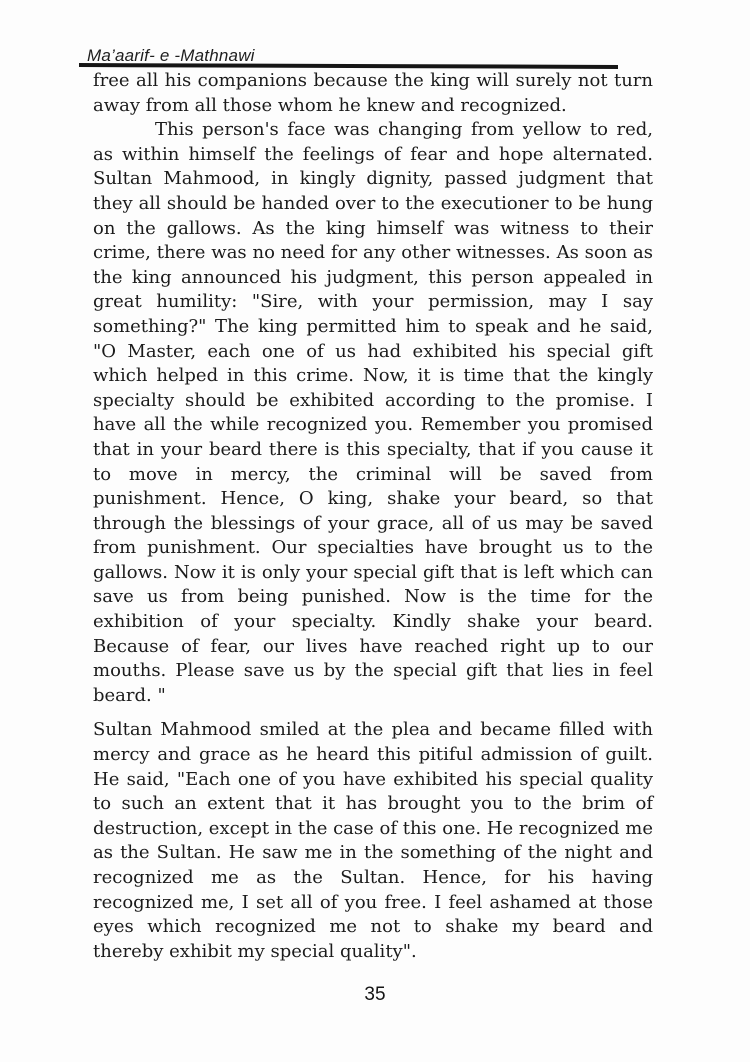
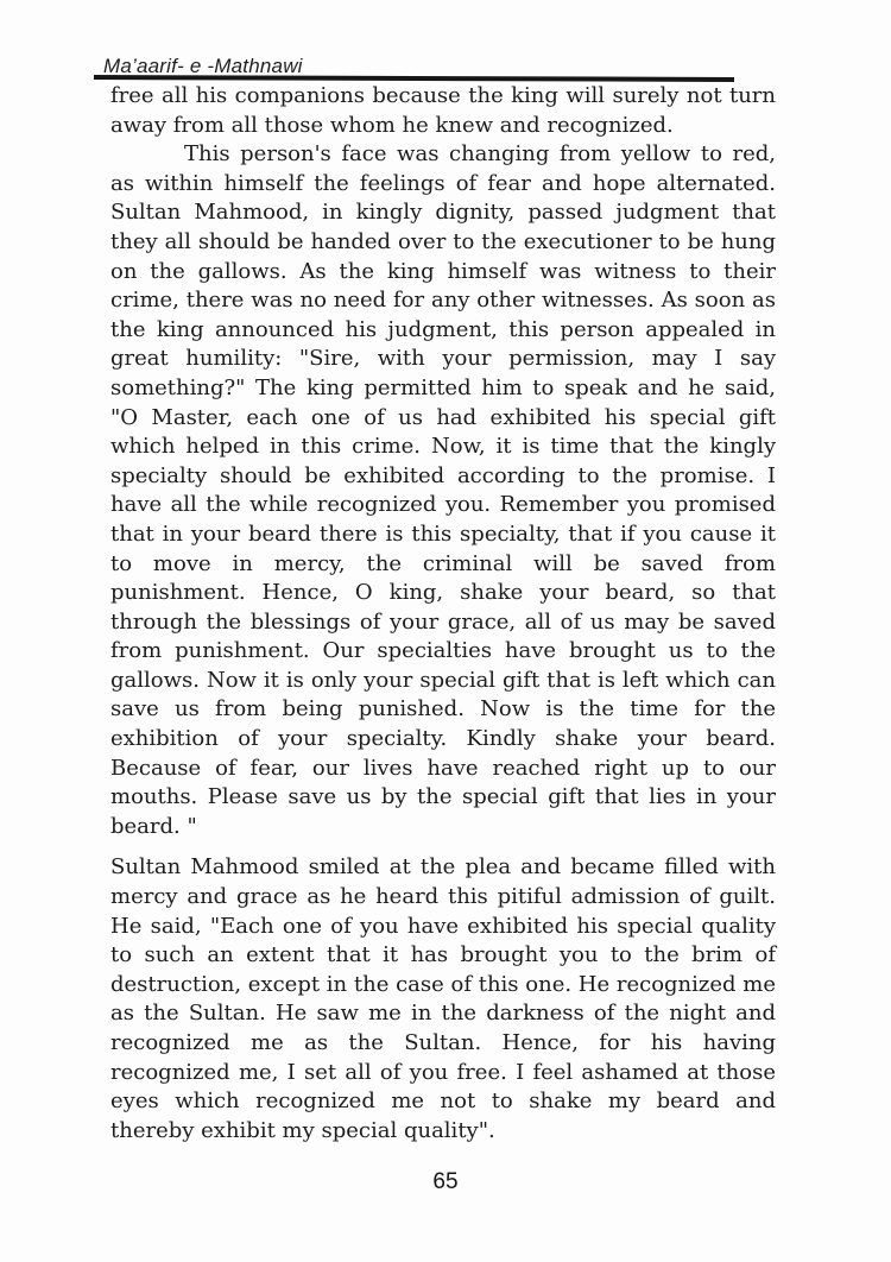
  Ma’aarif- e -Mathnawi
  free all his companions because the king will surely not turn away from all those whom he knew and recognized.
- This person's face was changing from yellow to red, as within himself the feelings of fear and hope alternated. Sultan Mahmood, in kingly dignity, passed judgment that they all should be handed over to the executioner to be hung on the gallows. As the king himself was witness to their crime, there was no need for any other witnesses. As soon as the king announced his judgment, this person appealed in great humility: "Sire, with your permission, may I say something?" The king permitted him to speak and he said, "O Master, each one of us had exhibited his special gift which helped in this crime. Now, it is time that the kingly specialty should be exhibited according to the promise. I have all the while recognized you. Remember you promised that in your beard there is this specialty, that if you cause it to move in mercy, the criminal will be saved from punishment. Hence, O king, shake your beard, so that through the blessings of your grace, all of us may be saved from punishment. Our specialties have brought us to the gallows. Now it is only your special gift that is left which can save us from being punished. Now is the time for the exhibition of your specialty. Kindly shake your beard. Because of fear, our lives have reached right up to our mouths. Please save us by the special gift that lies in feel beard. "
+ This person's face was changing from yellow to red, as within himself the feelings of fear and hope alternated. Sultan Mahmood, in kingly dignity, passed judgment that they all should be handed over to the executioner to be hung on the gallows. As the king himself was witness to their crime, there was no need for any other witnesses. As soon as the king announced his judgment, this person appealed in great humility: "Sire, with your permission, may I say something?" The king permitted him to speak and he said, "O Master, each one of us had exhibited his special gift which helped in this crime. Now, it is time that the kingly specialty should be exhibited according to the promise. I have all the while recognized you. Remember you promised that in your beard there is this specialty, that if you cause it to move in mercy, the criminal will be saved from punishment. Hence, O king, shake your beard, so that through the blessings of your grace, all of us may be saved from punishment. Our specialties have brought us to the gallows. Now it is only your special gift that is left which can save us from being punished. Now is the time for the exhibition of your specialty. Kindly shake your beard. Because of fear, our lives have reached right up to our mouths. Please save us by the special gift that lies in your beard. "
- Sultan Mahmood smiled at the plea and became filled with mercy and grace as he heard this pitiful admission of guilt. He said, "Each one of you have exhibited his special quality to such an extent that it has brought you to the brim of destruction, except in the case of this one. He recognized me as the Sultan. He saw me in the something of the night and recognized me as the Sultan. Hence, for his having recognized me, I set all of you free. I feel ashamed at those eyes which recognized me not to shake my beard and thereby exhibit my special quality".
+ Sultan Mahmood smiled at the plea and became filled with mercy and grace as he heard this pitiful admission of guilt. He said, "Each one of you have exhibited his special quality to such an extent that it has brought you to the brim of destruction, except in the case of this one. He recognized me as the Sultan. He saw me in the darkness of the night and recognized me as the Sultan. Hence, for his having recognized me, I set all of you free. I feel ashamed at those eyes which recognized me not to shake my beard and thereby exhibit my special quality".
- 35
+ 65
